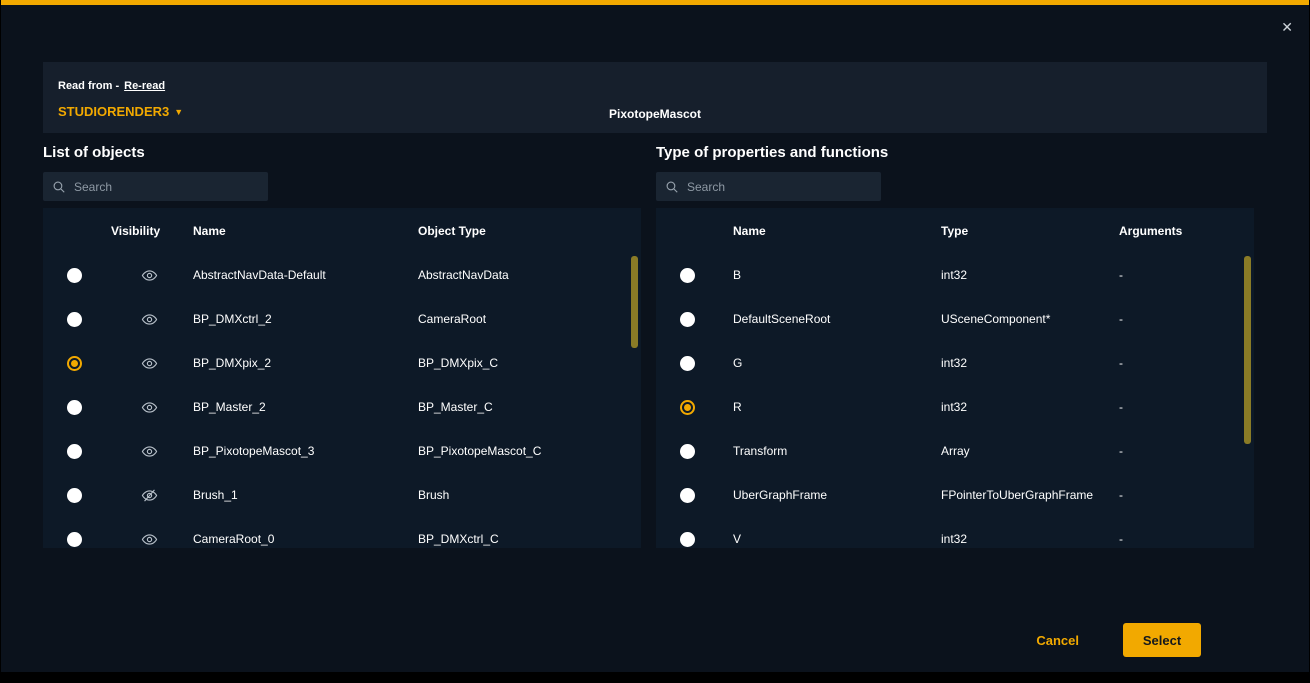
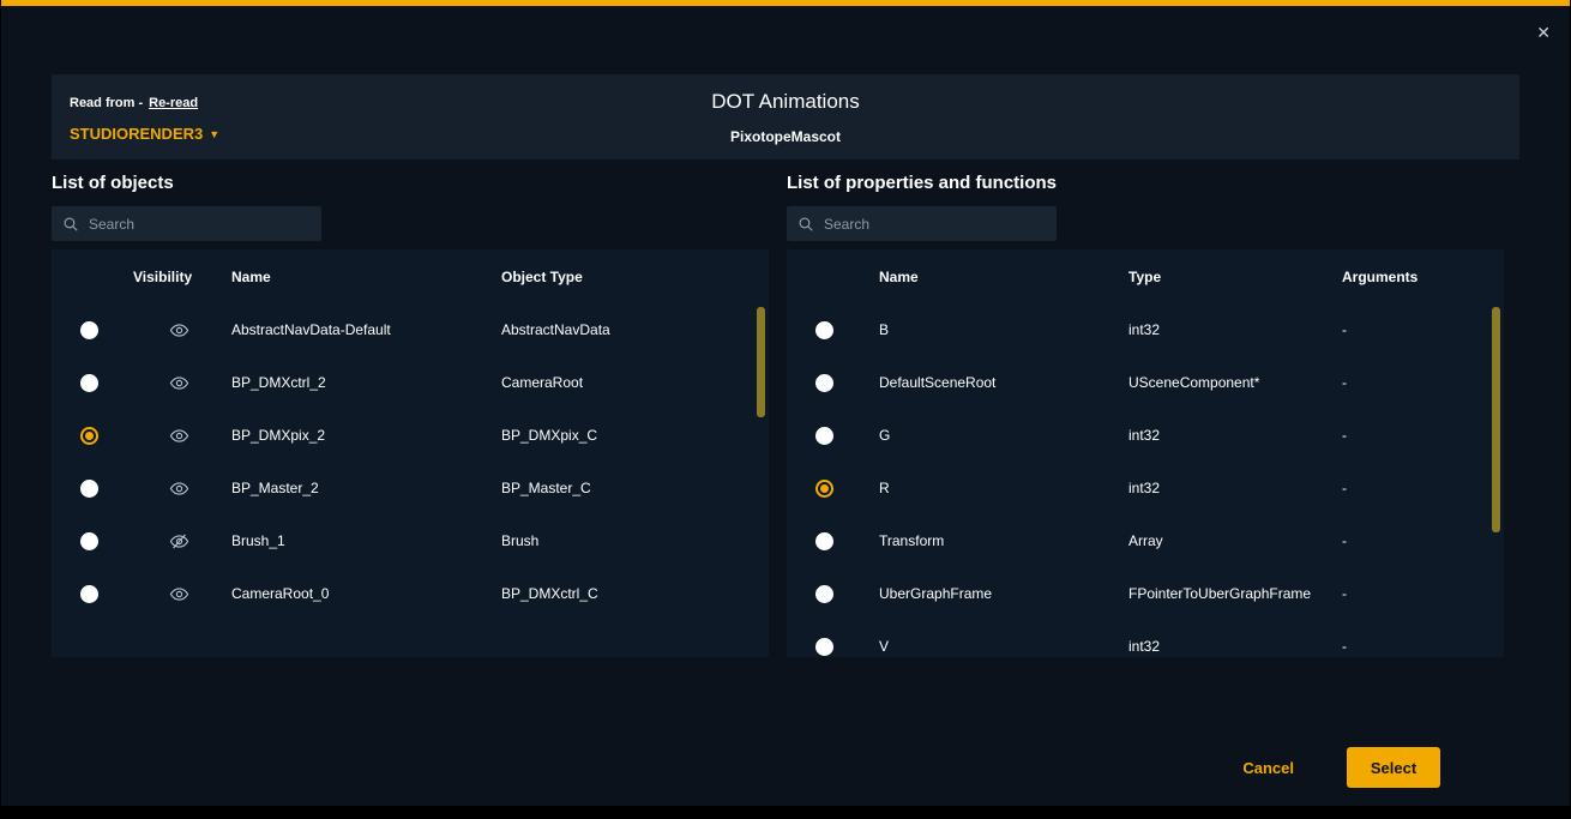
  ✕
  Read from - Re-read
  STUDIORENDER3 ▼
+ DOT Animations
  PixotopeMascot
  List of objects
- Type of properties and functions
+ List of properties and functions
  Search
  Search
  Visibility
  Name
  Object Type
  AbstractNavData-Default
  AbstractNavData
  BP_DMXctrl_2
  CameraRoot
  BP_DMXpix_2
  BP_DMXpix_C
  BP_Master_2
  BP_Master_C
- BP_PixotopeMascot_3
- BP_PixotopeMascot_C
  Brush_1
  Brush
  CameraRoot_0
  BP_DMXctrl_C
  Name
  Type
  Arguments
  B
  int32
  -
  DefaultSceneRoot
  USceneComponent*
  -
  G
  int32
  -
  R
  int32
  -
  Transform
  Array
  -
  UberGraphFrame
  FPointerToUberGraphFrame
  -
  V
  int32
  -
  Cancel
  Select
